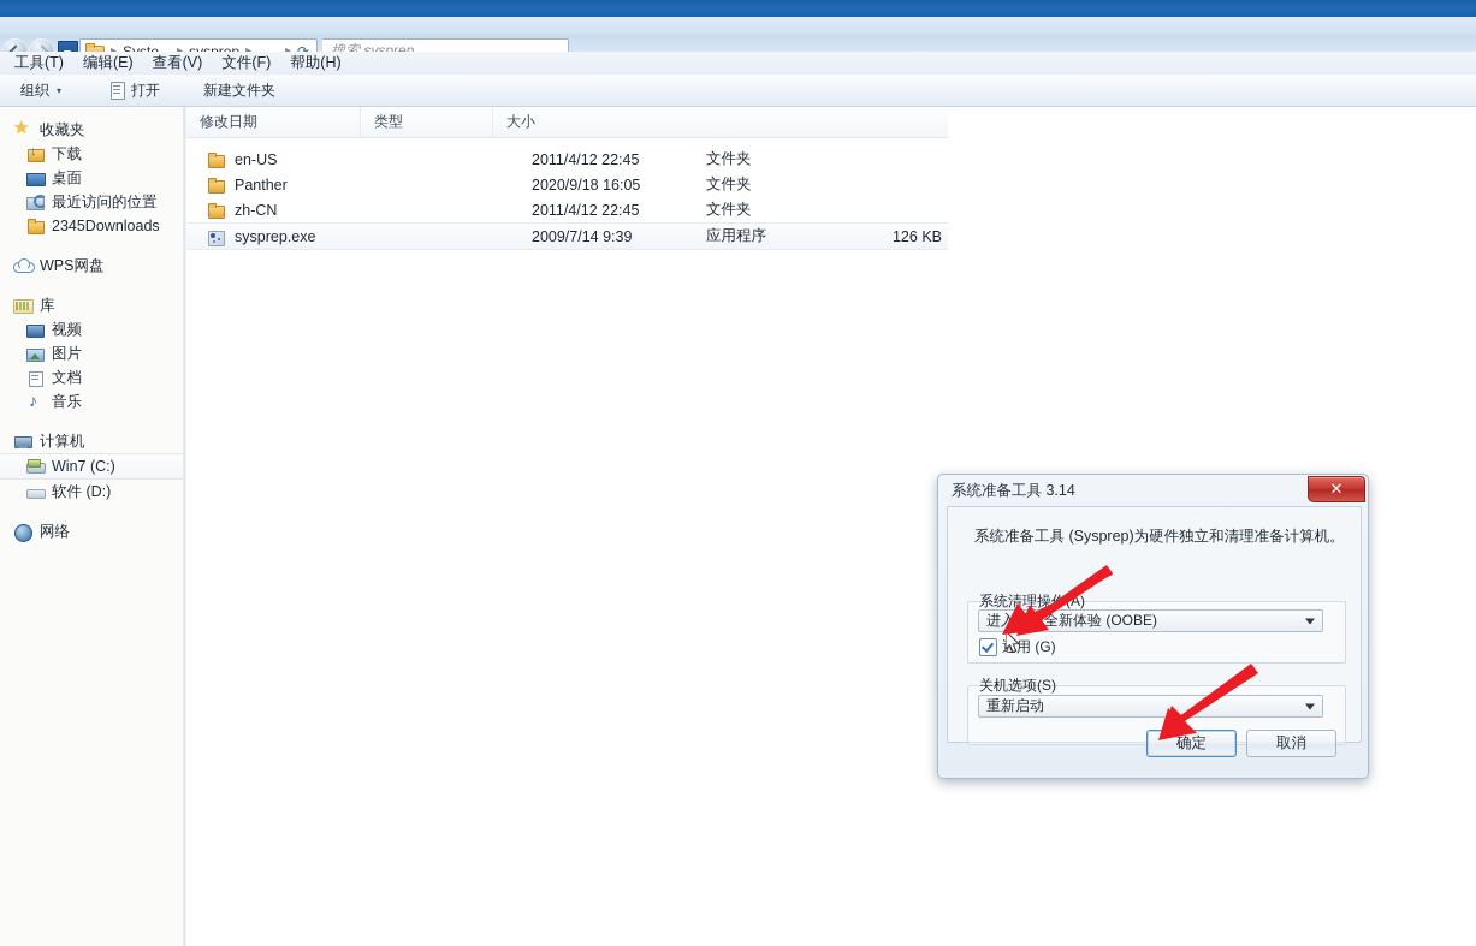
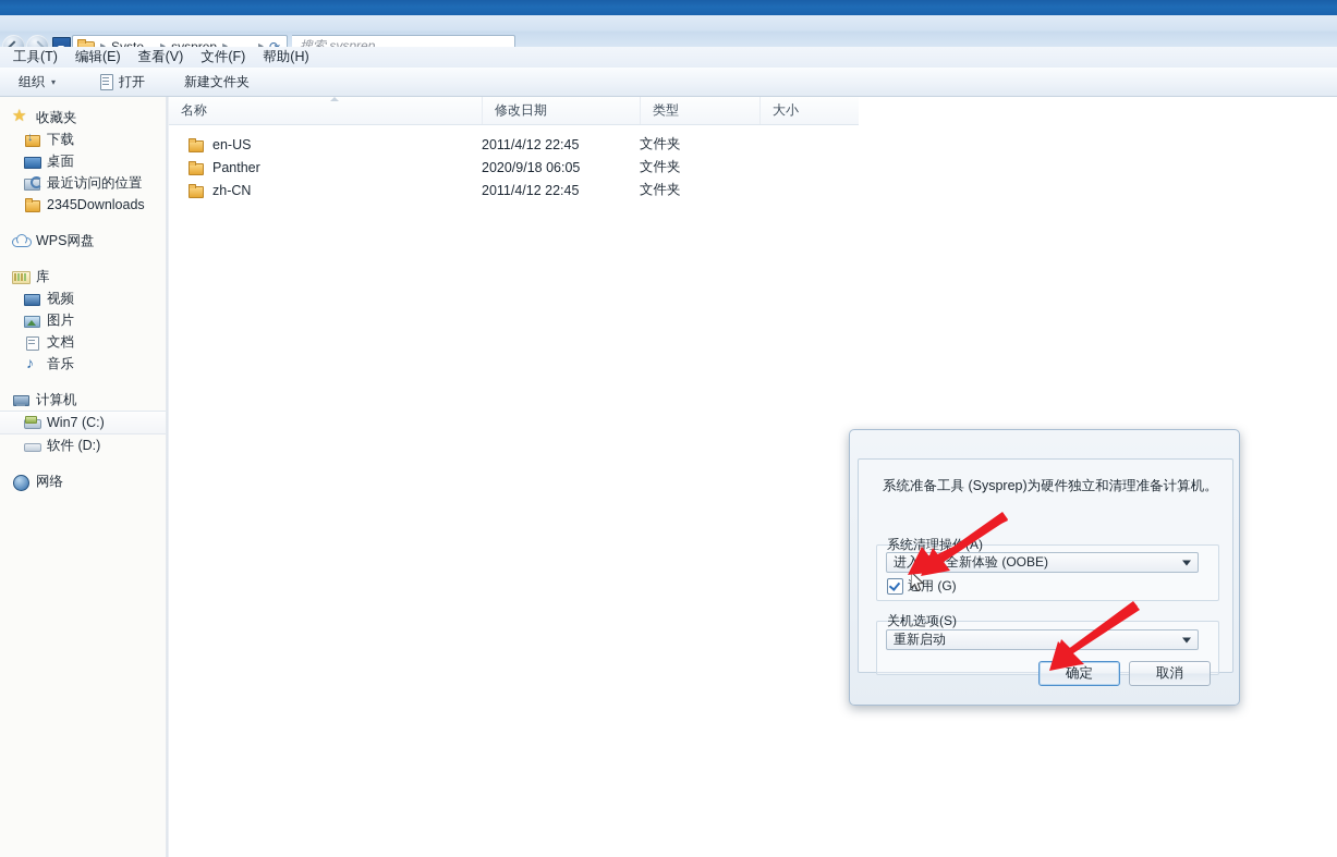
  搜索 sysprep
  工具(T)
  编辑(E)
  查看(V)
  文件(F)
  帮助(H)
  组织
  ▾
  打开
  新建文件夹
  收藏夹
  下载
  桌面
  最近访问的位置
  2345Downloads
  WPS网盘
  库
  视频
  图片
  文档
  音乐
  计算机
  Win7 (C:)
  软件 (D:)
  网络
+ 名称
  修改日期
  类型
  大小
  en-US
  2011/4/12 22:45
  文件夹
  Panther
- 2020/9/18 16:05
+ 2020/9/18 06:05
  文件夹
  zh-CN
  2011/4/12 22:45
  文件夹
- sysprep.exe
- 2009/7/14 9:39
- 应用程序
- 126 KB
- 系统准备工具 3.14
- ✕
  系统准备工具 (Sysprep)为硬件独立和清理准备计算机。
  系统清理操A)
  进入全新体验 (OOBE)
  通用 (G)
  关机选项(S)
  重新启动
  确定
  取消
